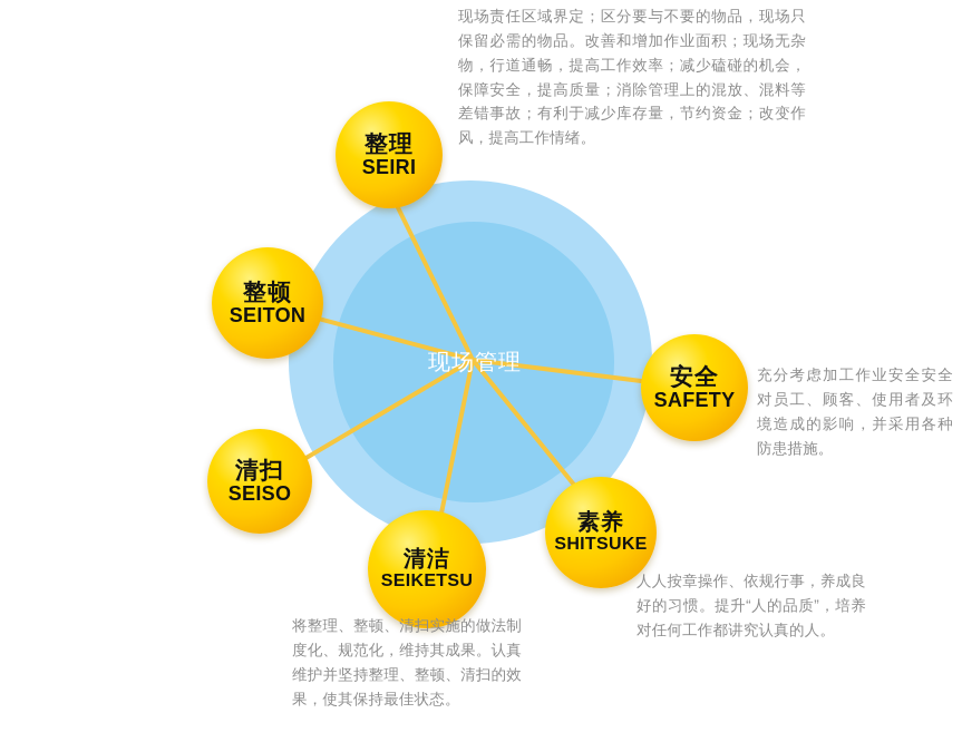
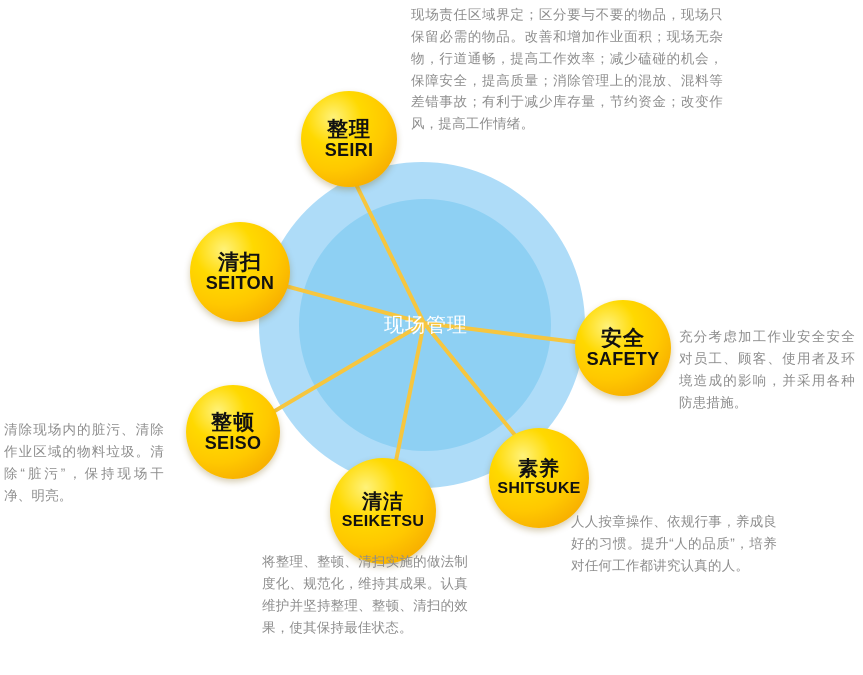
  现场管理
  整理
  SEIRI
- 整顿
+ 清扫
  SEITON
- 清扫
+ 整顿
  SEISO
  清洁
  SEIKETSU
  素养
  SHITSUKE
  安全
  SAFETY
  现场责任区域界定；区分要与不要的物品，现场只保留必需的物品。改善和增加作业面积；现场无杂物，行道通畅，提高工作效率；减少磕碰的机会，保障安全，提高质量；消除管理上的混放、混料等差错事故；有利于减少库存量，节约资金；改变作风，提高工作情绪。
+ 清除现场内的脏污、清除作业区域的物料垃圾。清除“脏污”，保持现场干净、明亮。
  将整理、整顿、清扫实施的做法制度化、规范化，维持其成果。认真维护并坚持整理、整顿、清扫的效果，使其保持最佳状态。
  人人按章操作、依规行事，养成良好的习惯。提升“人的品质”，培养对任何工作都讲究认真的人。
  充分考虑加工作业安全安全对员工、顾客、使用者及环境造成的影响，并采用各种防患措施。
